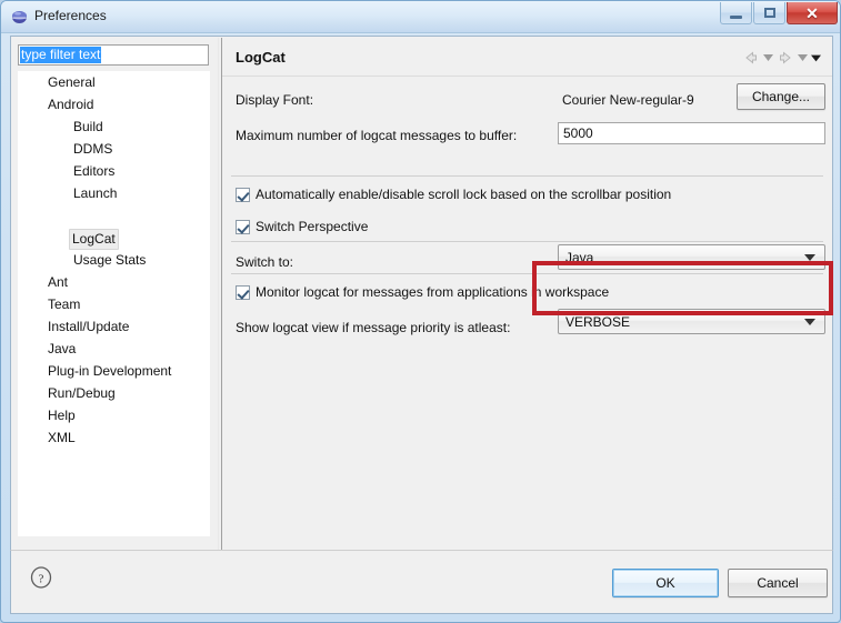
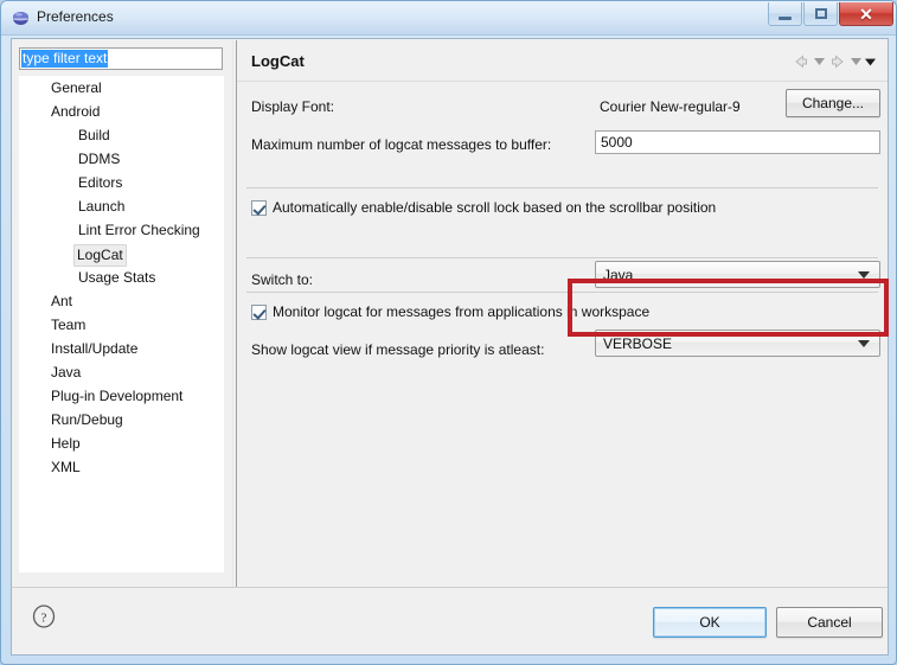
  Preferences
  ✕
  type filter text
  General
  Android
  Build
  DDMS
  Editors
  Launch
+ Lint Error Checking
  LogCat
  Usage Stats
  Ant
  Team
  Install/Update
  Java
  Plug-in Development
  Run/Debug
  Help
  XML
  LogCat
  Display Font:
  Courier New-regular-9
  Change...
  Maximum number of logcat messages to buffer:
  5000
  Automatically enable/disable scroll lock based on the scrollbar position
- Switch Perspective
  Switch to:
  Java
  Monitor logcat for messages from applications in workspace
  Show logcat view if message priority is atleast:
  VERBOSE
  ?
  OK
  Cancel
